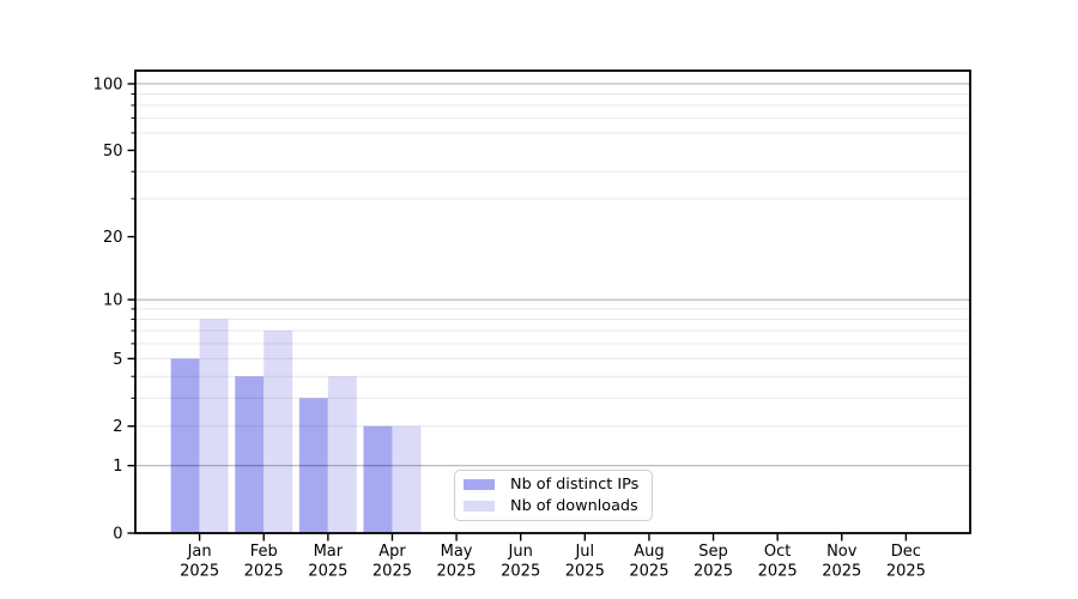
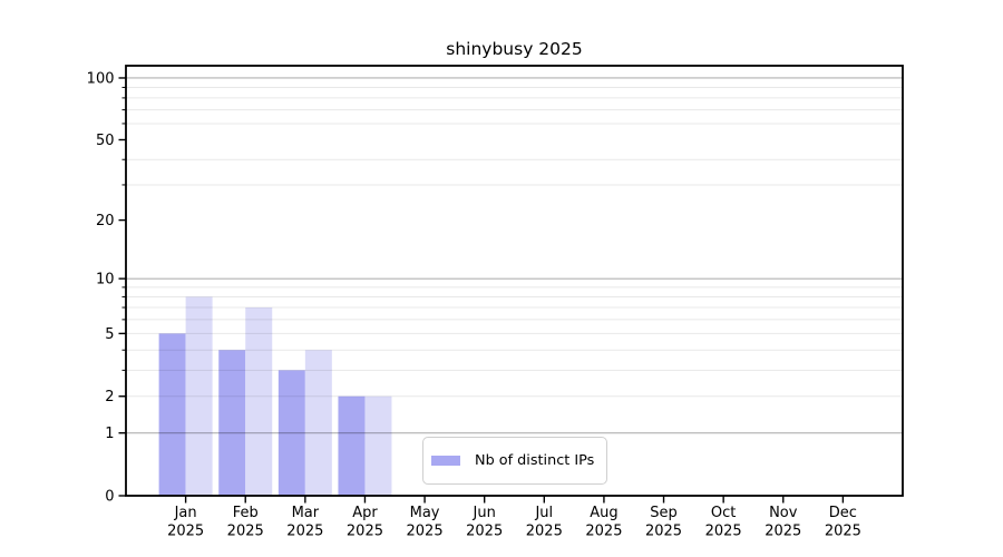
+ shinybusy 2025
  0
  1
  2
  5
  10
  20
  50
  100
  Jan 2025
  Feb 2025
  Mar 2025
  Apr 2025
  May 2025
  Jun 2025
  Jul 2025
  Aug 2025
  Sep 2025
  Oct 2025
  Nov 2025
  Dec 2025
  Nb of distinct IPs
- Nb of downloads
